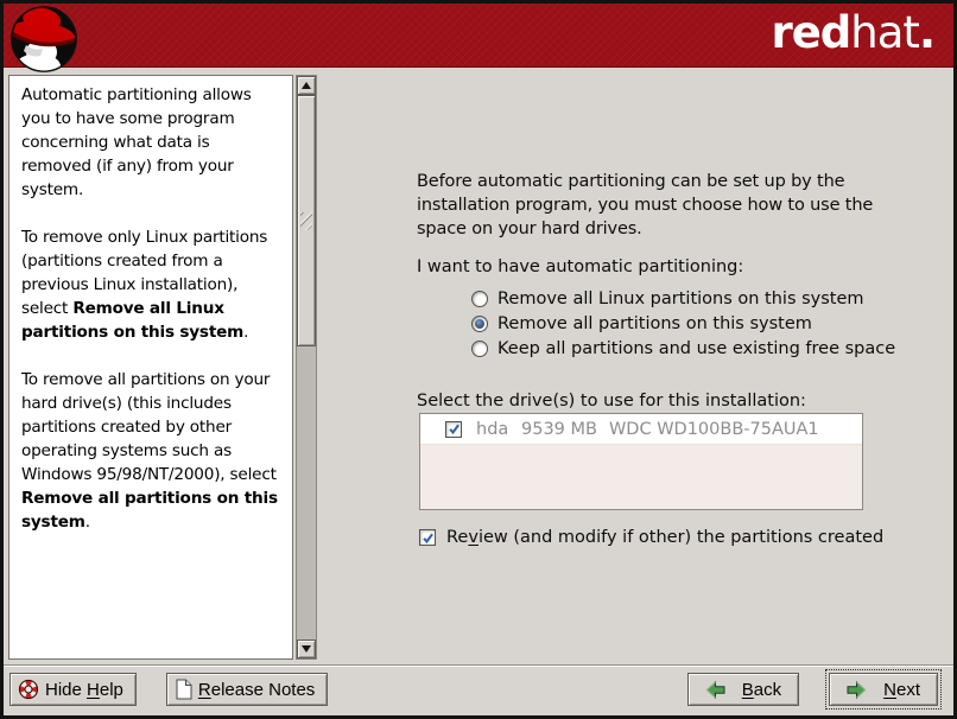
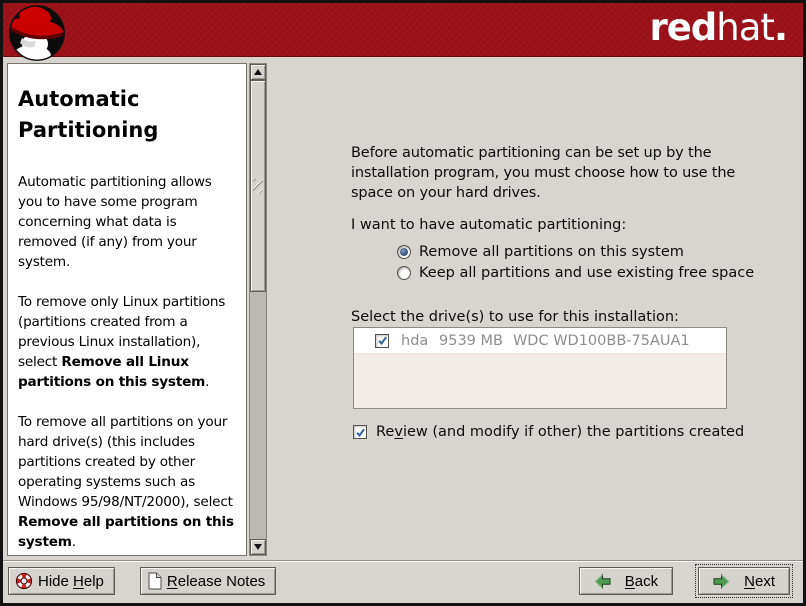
  red
  hat
  .
+ Automatic Partitioning
  Automatic partitioning allows you to have some program concerning what data is removed (if any) from your system.
  To remove only Linux partitions (partitions created from a previous Linux installation), select Remove all Linux partitions on this system.
  To remove all partitions on your hard drive(s) (this includes partitions created by other operating systems such as Windows 95/98/NT/2000), select Remove all partitions on this system.
  Before automatic partitioning can be set up by the installation program, you must choose how to use the space on your hard drives.
  I want to have automatic partitioning:
- Remove all Linux partitions on this system
  Remove all partitions on this system
  Keep all partitions and use existing free space
  Select the drive(s) to use for this installation:
  hda
  9539 MB
  WDC WD100BB-75AUA1
  Review (and modify if other) the partitions created
  Hide Help
  Release Notes
  Back
  Next
